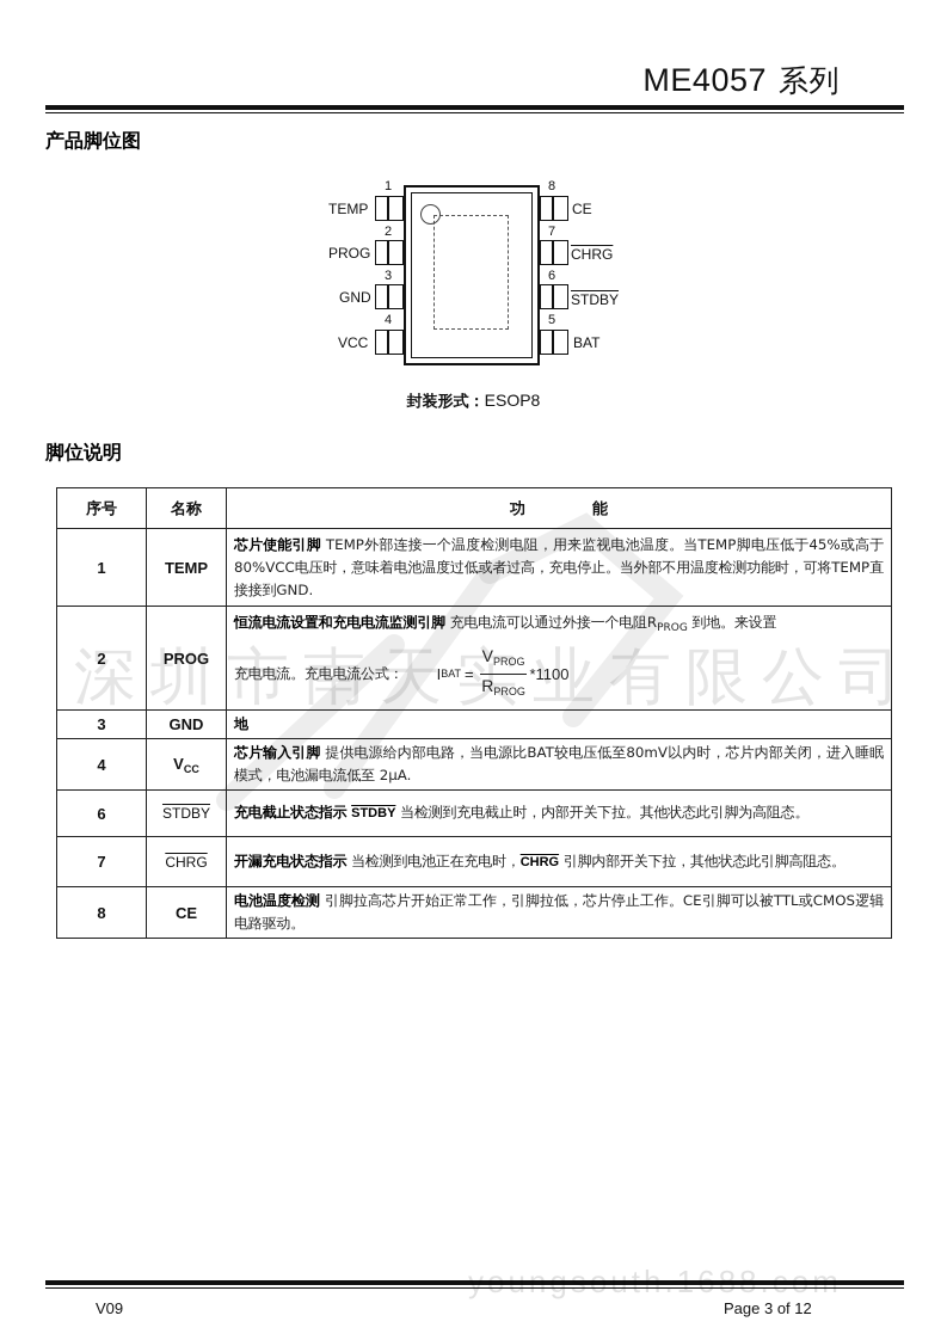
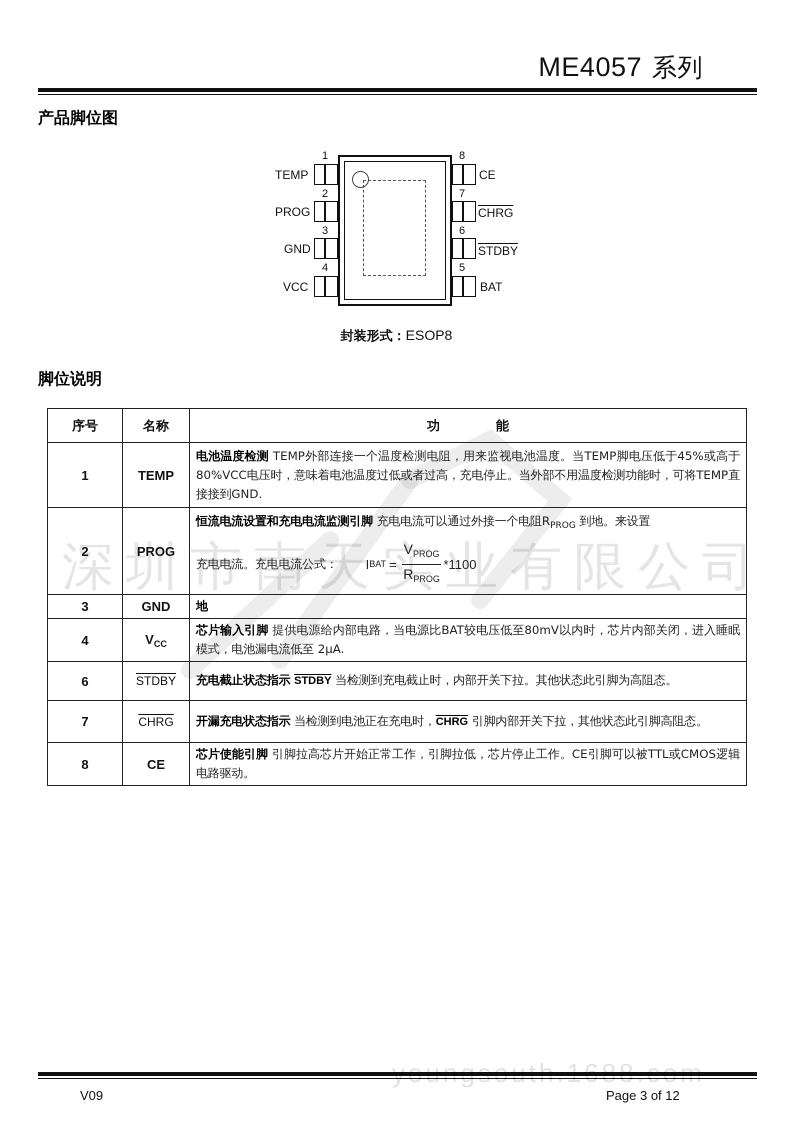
  ME4057 系列
  产品脚位图
  1
  TEMP
  2
  PROG
  3
  GND
  4
  VCC
  8
  CE
  7
  CHRG
  6
  STDBY
  5
  BAT
  封装形式：ESOP8
  脚位说明
  深圳市南天实业有限公司
  序号	名称	功 能
- 1	TEMP	芯片使能引脚 TEMP外部连接一个温度检测电阻，用来监视电池温度。当TEMP脚电压低于45%或高于80%VCC电压时，意味着电池温度过低或者过高，充电停止。当外部不用温度检测功能时，可将TEMP直接接到GND.
+ 1	TEMP	电池温度检测 TEMP外部连接一个温度检测电阻，用来监视电池温度。当TEMP脚电压低于45%或高于80%VCC电压时，意味着电池温度过低或者过高，充电停止。当外部不用温度检测功能时，可将TEMP直接接到GND.
  2	PROG	恒流电流设置和充电电流监测引脚 充电电流可以通过外接一个电阻RPROG 到地。来设置 充电电流。充电电流公式： IBAT = VPROG RPROG *1100
  3	GND	地
  4	VCC	芯片输入引脚 提供电源给内部电路，当电源比BAT较电压低至80mV以内时，芯片内部关闭，进入睡眠模式，电池漏电流低至 2μA.
  6	STDBY	充电截止状态指示 STDBY 当检测到充电截止时，内部开关下拉。其他状态此引脚为高阻态。
  7	CHRG	开漏充电状态指示 当检测到电池正在充电时，CHRG 引脚内部开关下拉，其他状态此引脚高阻态。
- 8	CE	电池温度检测 引脚拉高芯片开始正常工作，引脚拉低，芯片停止工作。CE引脚可以被TTL或CMOS逻辑电路驱动。
+ 8	CE	芯片使能引脚 引脚拉高芯片开始正常工作，引脚拉低，芯片停止工作。CE引脚可以被TTL或CMOS逻辑电路驱动。
  youngsouth.1688.com
  V09
  Page 3 of 12
